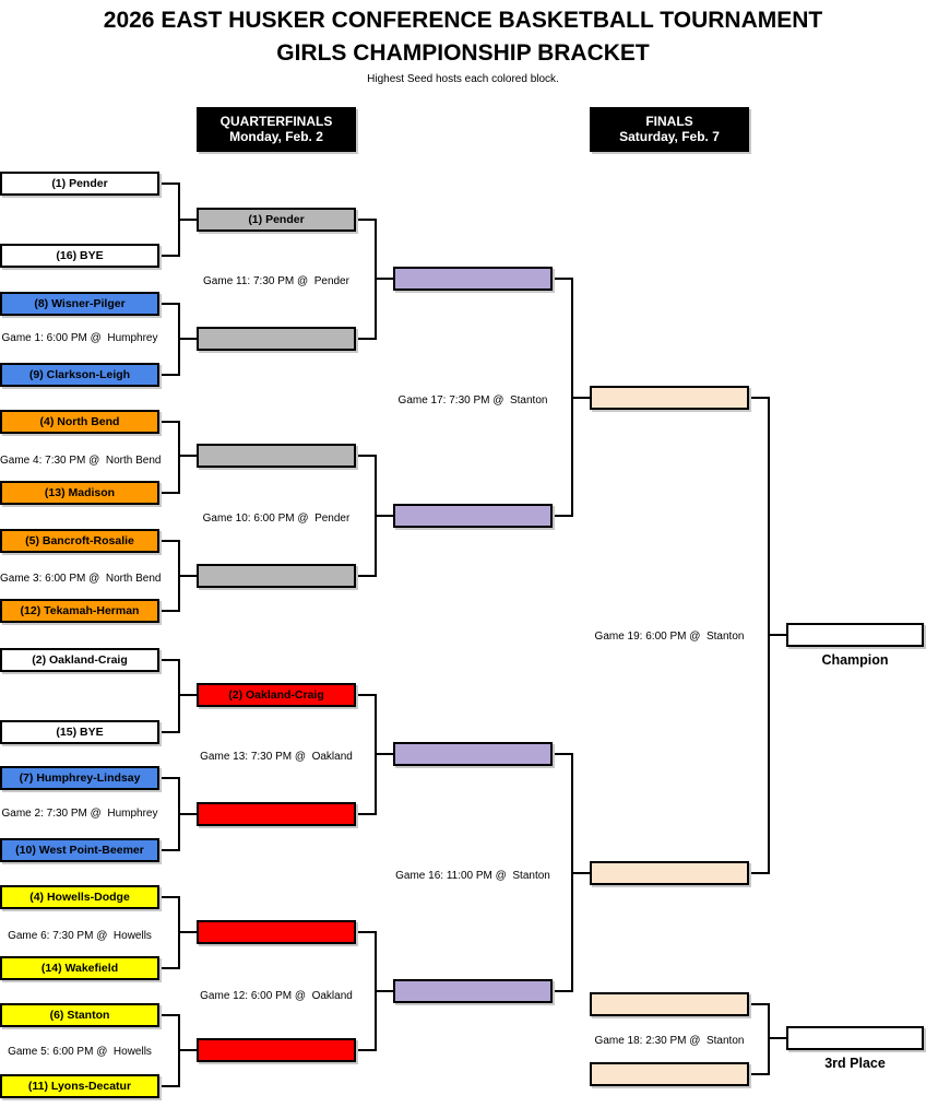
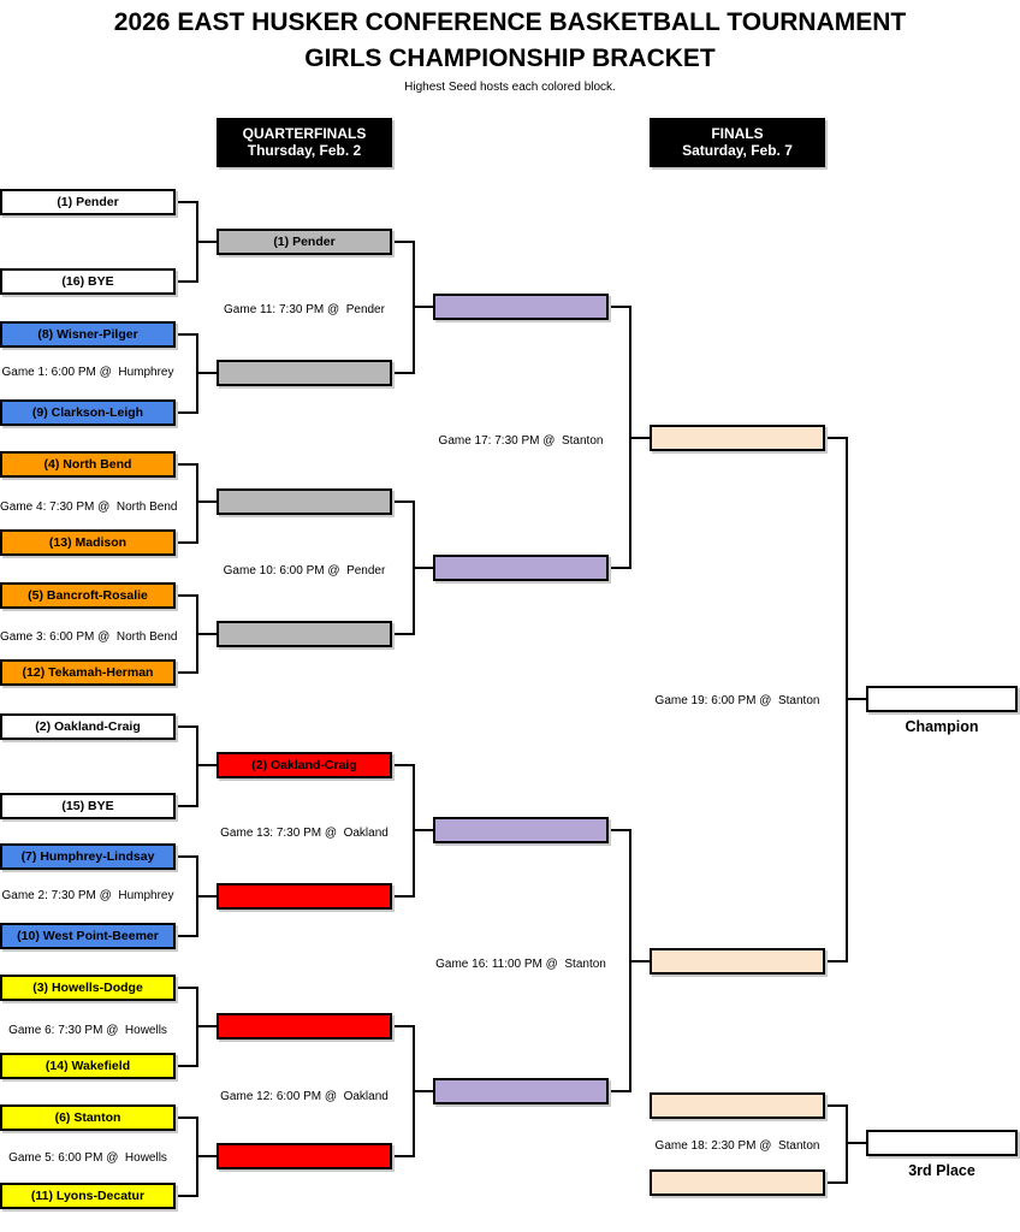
  2026 EAST HUSKER CONFERENCE BASKETBALL TOURNAMENT
  GIRLS CHAMPIONSHIP BRACKET
  Highest Seed hosts each colored block.
  QUARTERFINALS
- Monday, Feb. 2
+ Thursday, Feb. 2
  FINALS
  Saturday, Feb. 7
  (1) Pender
  (16) BYE
  (8) Wisner-Pilger
  (9) Clarkson-Leigh
  (4) North Bend
  (13) Madison
  (5) Bancroft-Rosalie
  (12) Tekamah-Herman
  (2) Oakland-Craig
  (15) BYE
  (7) Humphrey-Lindsay
  (10) West Point-Beemer
- (4) Howells-Dodge
+ (3) Howells-Dodge
  (14) Wakefield
  (6) Stanton
  (11) Lyons-Decatur
  Game 1: 6:00 PM @ Humphrey
  Game 4: 7:30 PM @ North Bend
  Game 3: 6:00 PM @ North Bend
  Game 2: 7:30 PM @ Humphrey
  Game 6: 7:30 PM @ Howells
  Game 5: 6:00 PM @ Howells
  (1) Pender
  (2) Oakland-Craig
  Game 11: 7:30 PM @ Pender
  Game 10: 6:00 PM @ Pender
  Game 13: 7:30 PM @ Oakland
  Game 12: 6:00 PM @ Oakland
  Game 17: 7:30 PM @ Stanton
  Game 16: 11:00 PM @ Stanton
  Game 19: 6:00 PM @ Stanton
  Game 18: 2:30 PM @ Stanton
  Champion
  3rd Place
